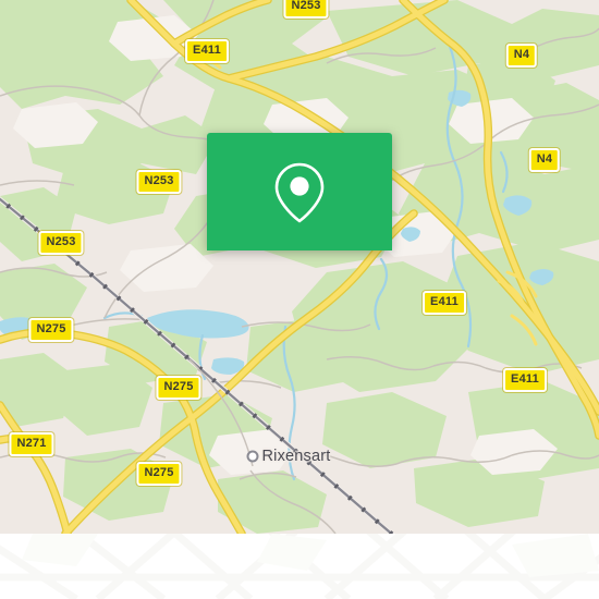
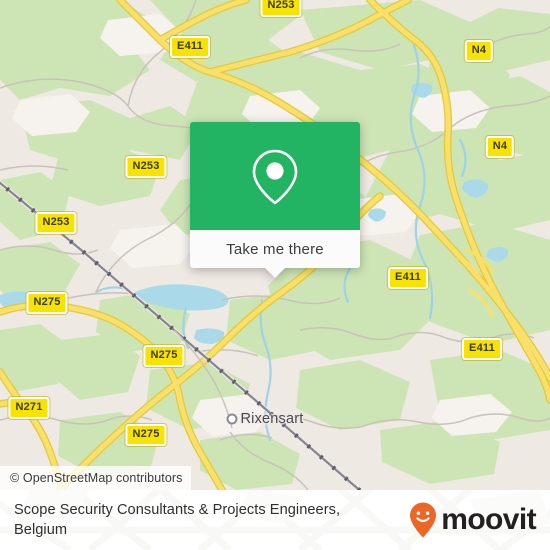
  Rixensart
  N253
  E411
  N4
  N4
  N253
  N253
  E411
  N275
  E411
  N275
  N271
  N275
+ © OpenStreetMap contributors
+ Take me there
+ Scope Security Consultants & Projects Engineers, Belgium
+ moovit
